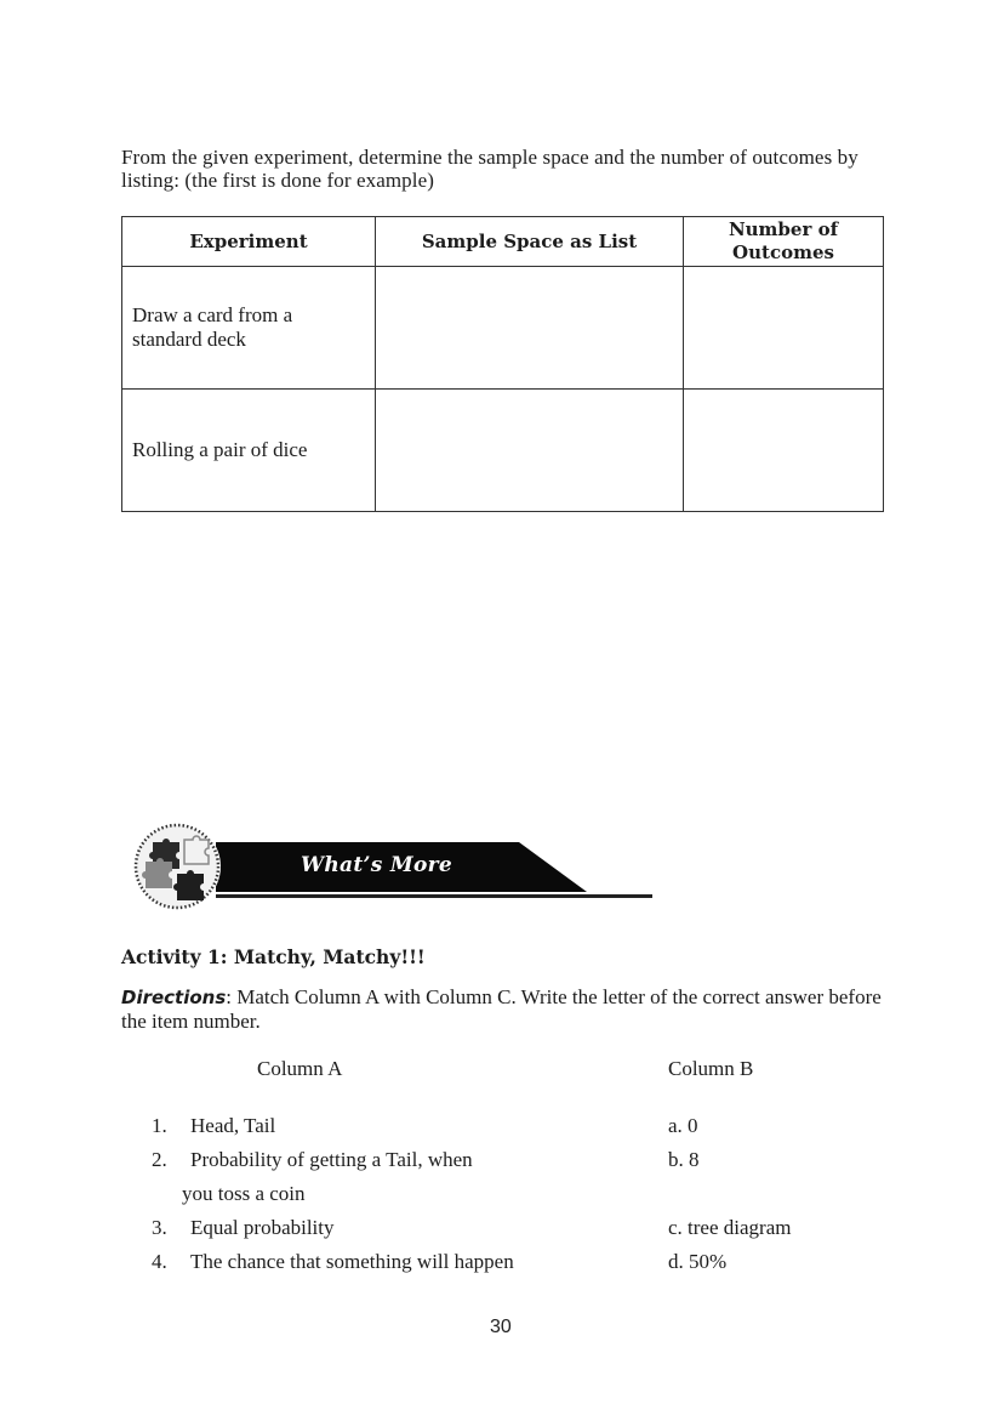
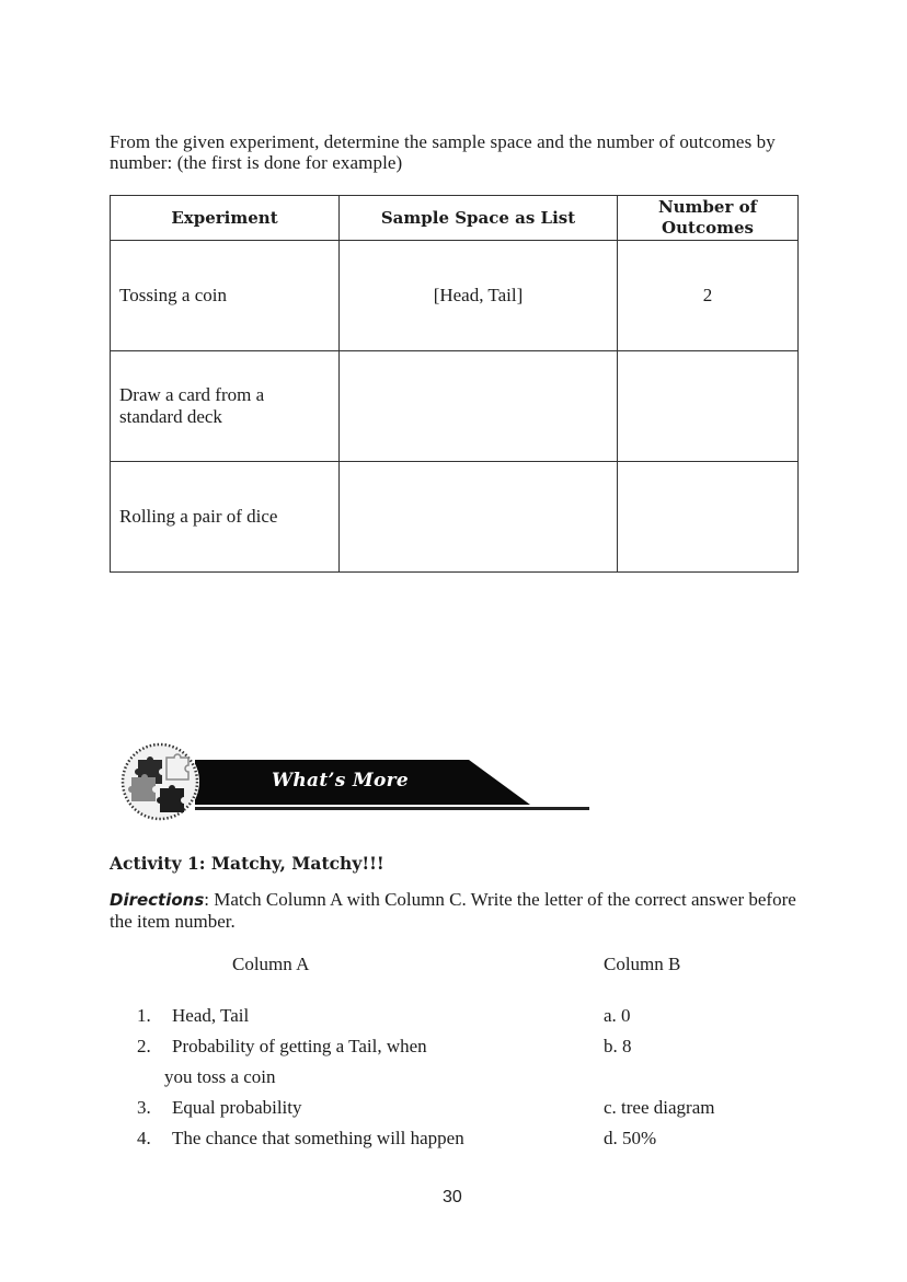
- From the given experiment, determine the sample space and the number of outcomes by listing: (the first is done for example)
+ From the given experiment, determine the sample space and the number of outcomes by number: (the first is done for example)
  Experiment	Sample Space as List	Number of Outcomes
+ Tossing a coin	[Head, Tail]	2
  Draw a card from a standard deck
  Rolling a pair of dice
  What’s More
  Activity 1: Matchy, Matchy!!!
  Directions: Match Column A with Column C. Write the letter of the correct answer before the item number.
  Column A
  Column B
  1. Head, Tail
  2. Probability of getting a Tail, when
  you toss a coin
  3. Equal probability
  4. The chance that something will happen
  a. 0
  b. 8
  c. tree diagram
  d. 50%
  30
